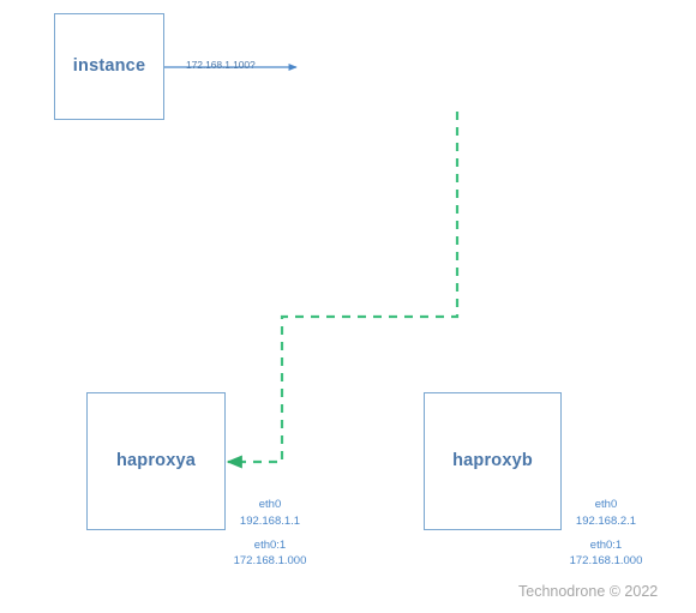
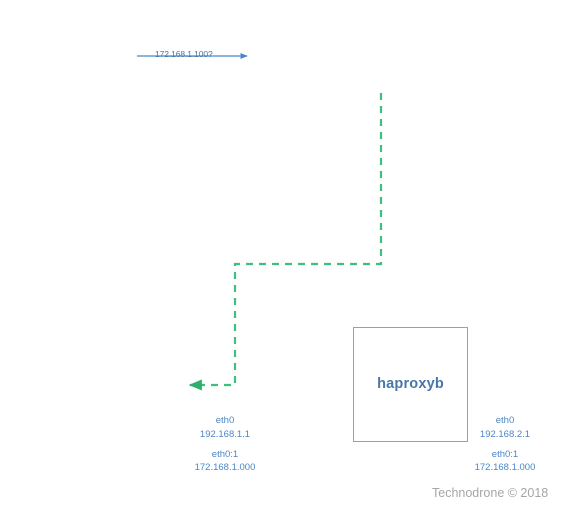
- instance
- haproxya
  haproxyb
  172.168.1.100?
  eth0
  192.168.1.1
  eth0:1
  172.168.1.000
  eth0
  192.168.2.1
  eth0:1
  172.168.1.000
- Technodrone © 2022
+ Technodrone © 2018
